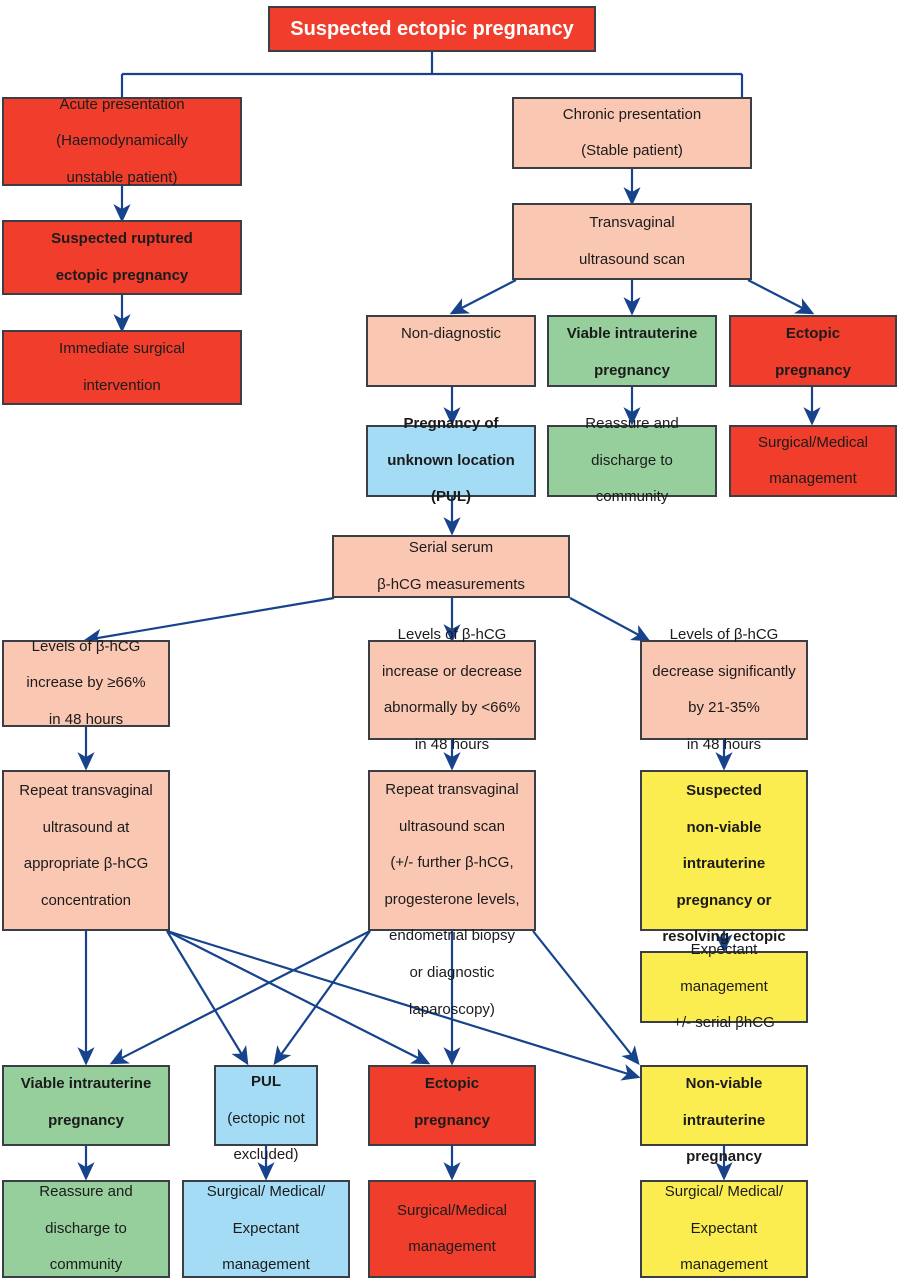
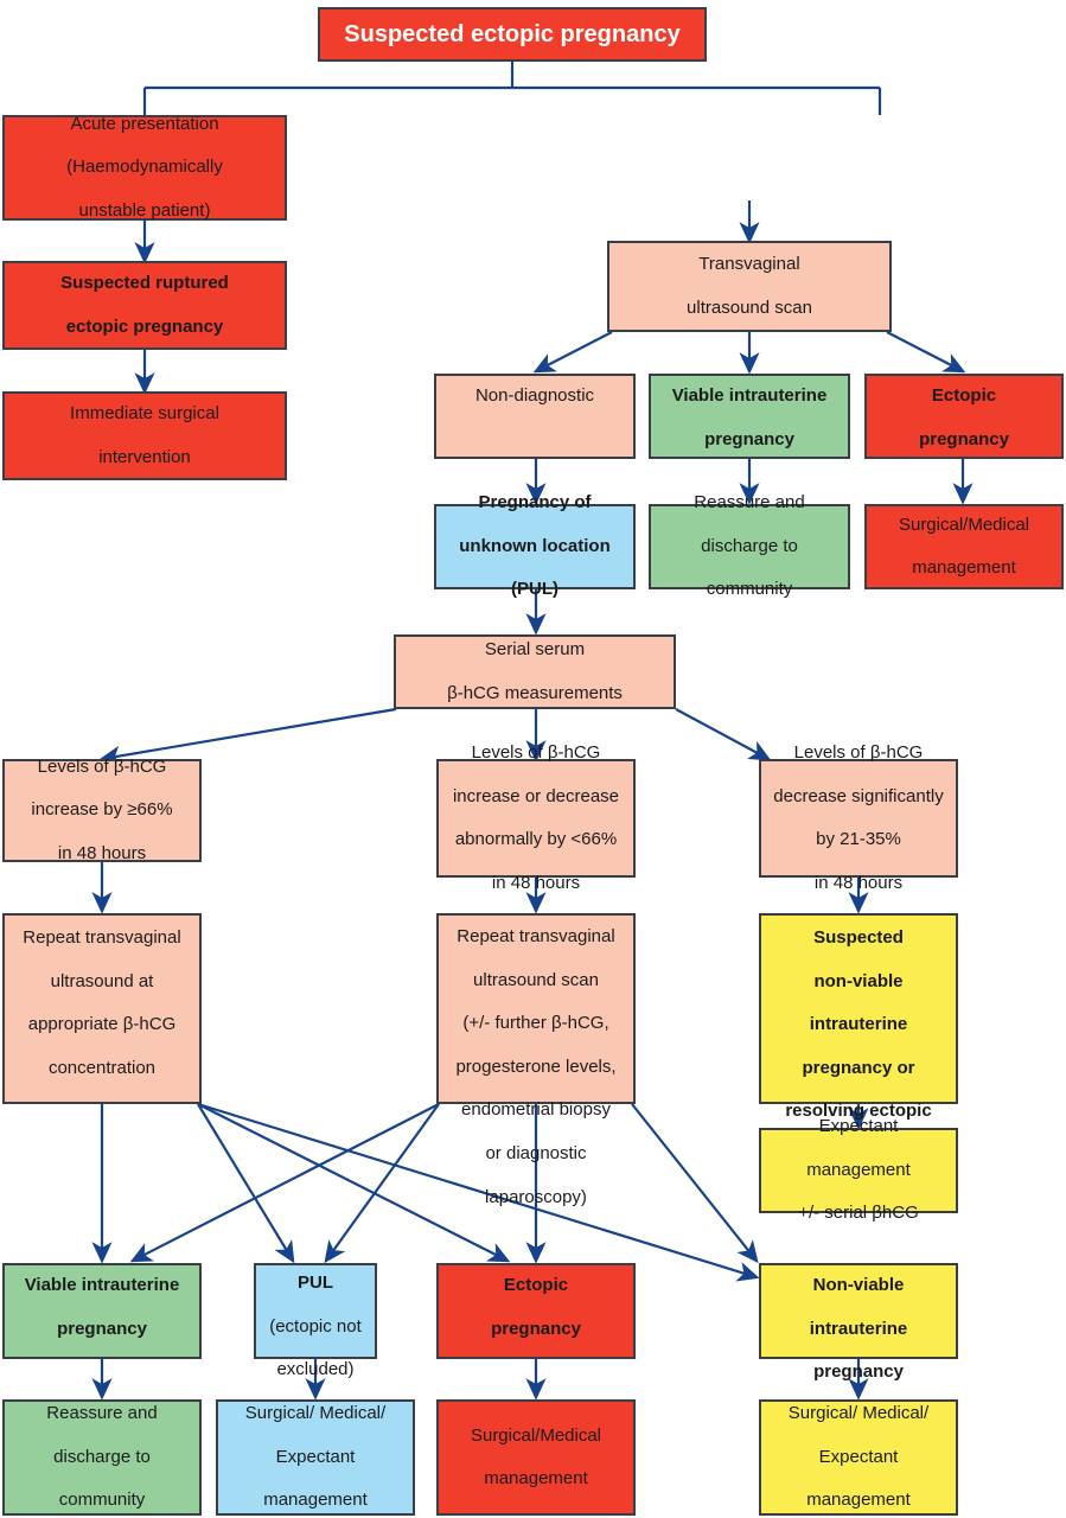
  Suspected ectopic pregnancy
  Acute presentation
  (Haemodynamically
  unstable patient)
  Suspected ruptured
  ectopic pregnancy
  Immediate surgical
  intervention
- Chronic presentation
- (Stable patient)
  Transvaginal
  ultrasound scan
  Non-diagnostic
  Viable intrauterine
  pregnancy
  Ectopic
  pregnancy
  Pregnancy of
  unknown location
  (PUL)
  Reassure and
  discharge to
  community
  Surgical/Medical
  management
  Serial serum
  β-hCG measurements
  Levels of β-hCG
  increase by ≥66%
  in 48 hours
  Levels of β-hCG
  increase or decrease
  abnormally by <66%
  in 48 hours
  Levels of β-hCG
  decrease significantly
  by 21-35%
  in 48 hours
  Repeat transvaginal
  ultrasound at
  appropriate β-hCG
  concentration
  Repeat transvaginal
  ultrasound scan
  (+/- further β-hCG,
  progesterone levels,
  endometrial biopsy
  or diagnostic
  laparoscopy)
  Suspected
  non-viable
  intrauterine
  pregnancy or
  resolving ectopic
  Expectant
  management
  +/- serial βhCG
  Viable intrauterine
  pregnancy
  PUL
  (ectopic not
  excluded)
  Ectopic
  pregnancy
  Non-viable
  intrauterine
  pregnancy
  Reassure and
  discharge to
  community
  Surgical/ Medical/
  Expectant
  management
  Surgical/Medical
  management
  Surgical/ Medical/
  Expectant
  management
